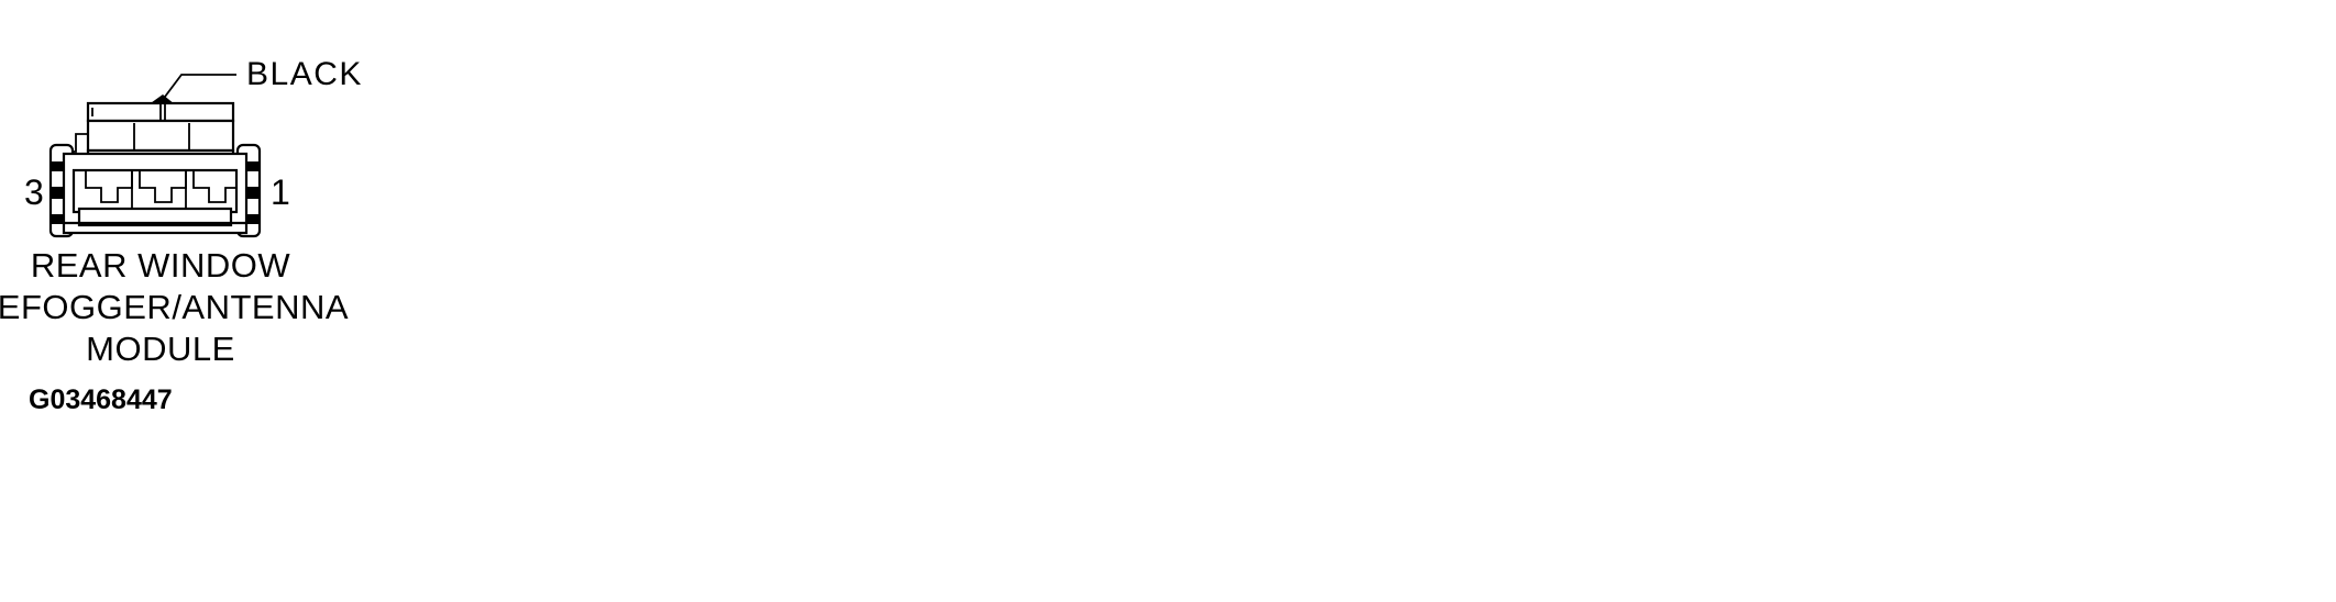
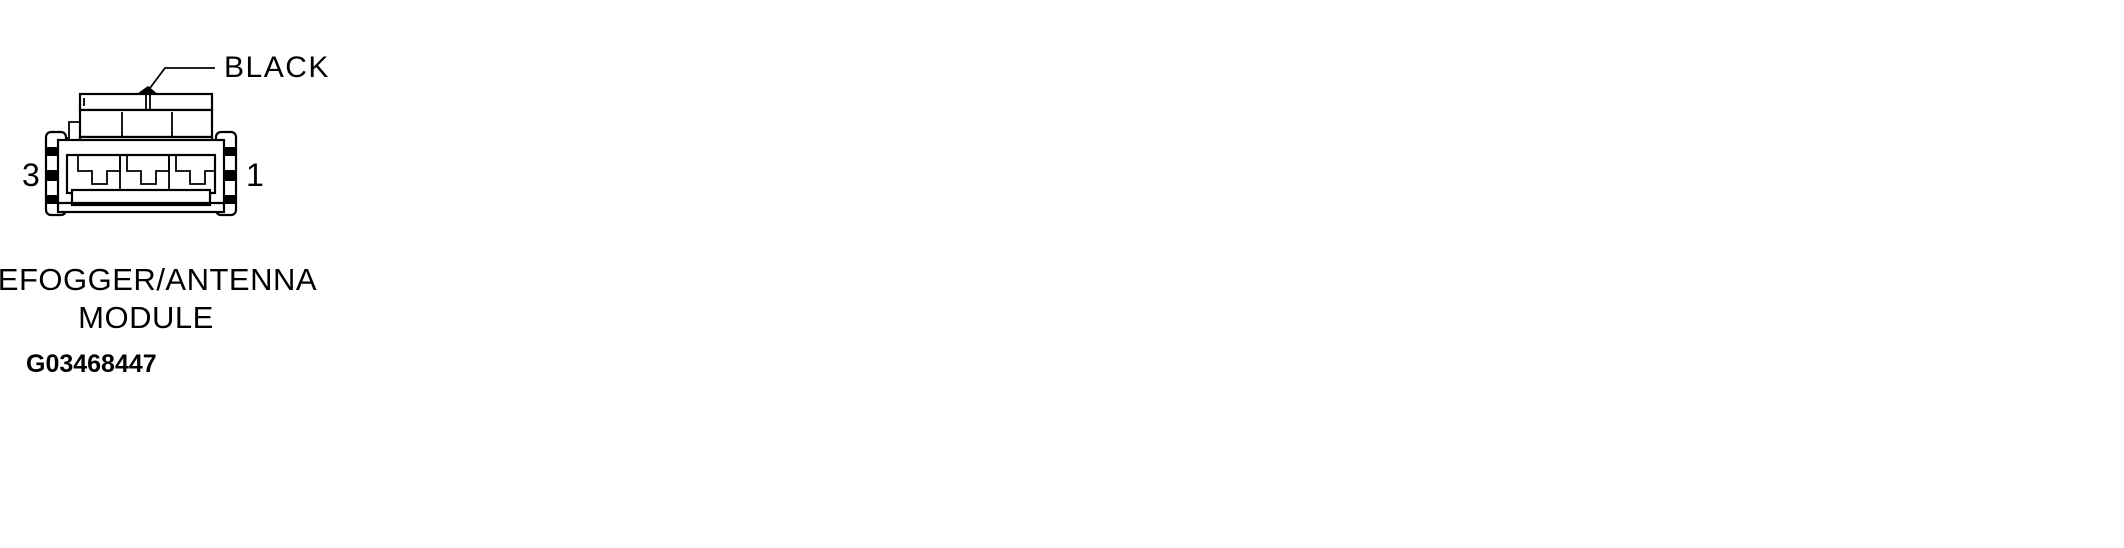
  BLACK
  3
  1
- REAR WINDOW
  EFOGGER/ANTENNA
  MODULE
  G03468447
